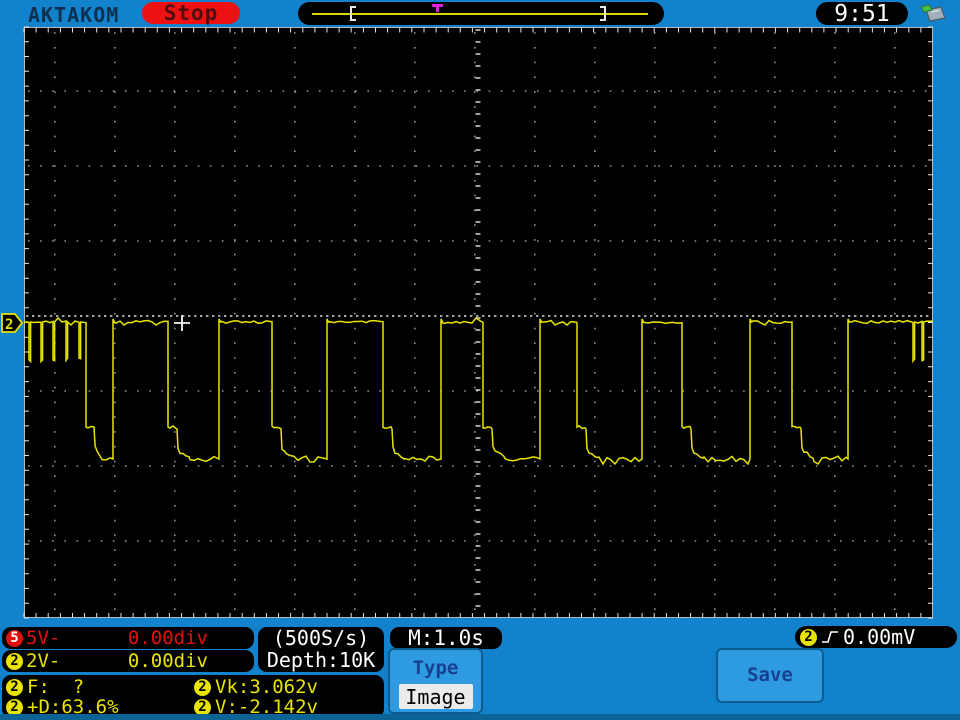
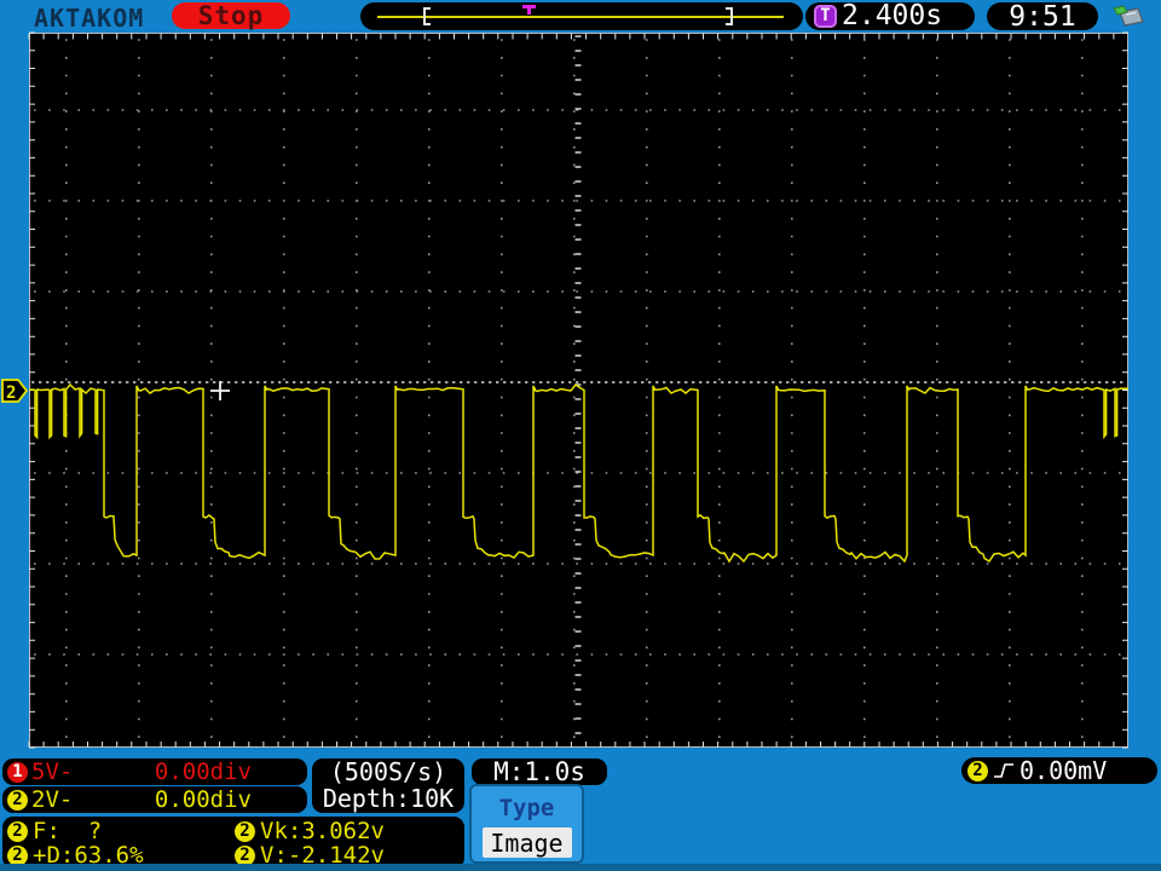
  AKTAKOM
  Stop
+ T
+ 2.400s
  9:51
  2
- 5
+ 1
  5V-
  0.00div
  2
  2V-
  0.00div
  (500S/s)
  Depth:10K
  M:1.0s
  2
  F: ?
  2
  +D:63.6%
  2
  Vk:3.062v
  2
  V:-2.142v
  2
  0.00mV
  Type
  Image
- Save
